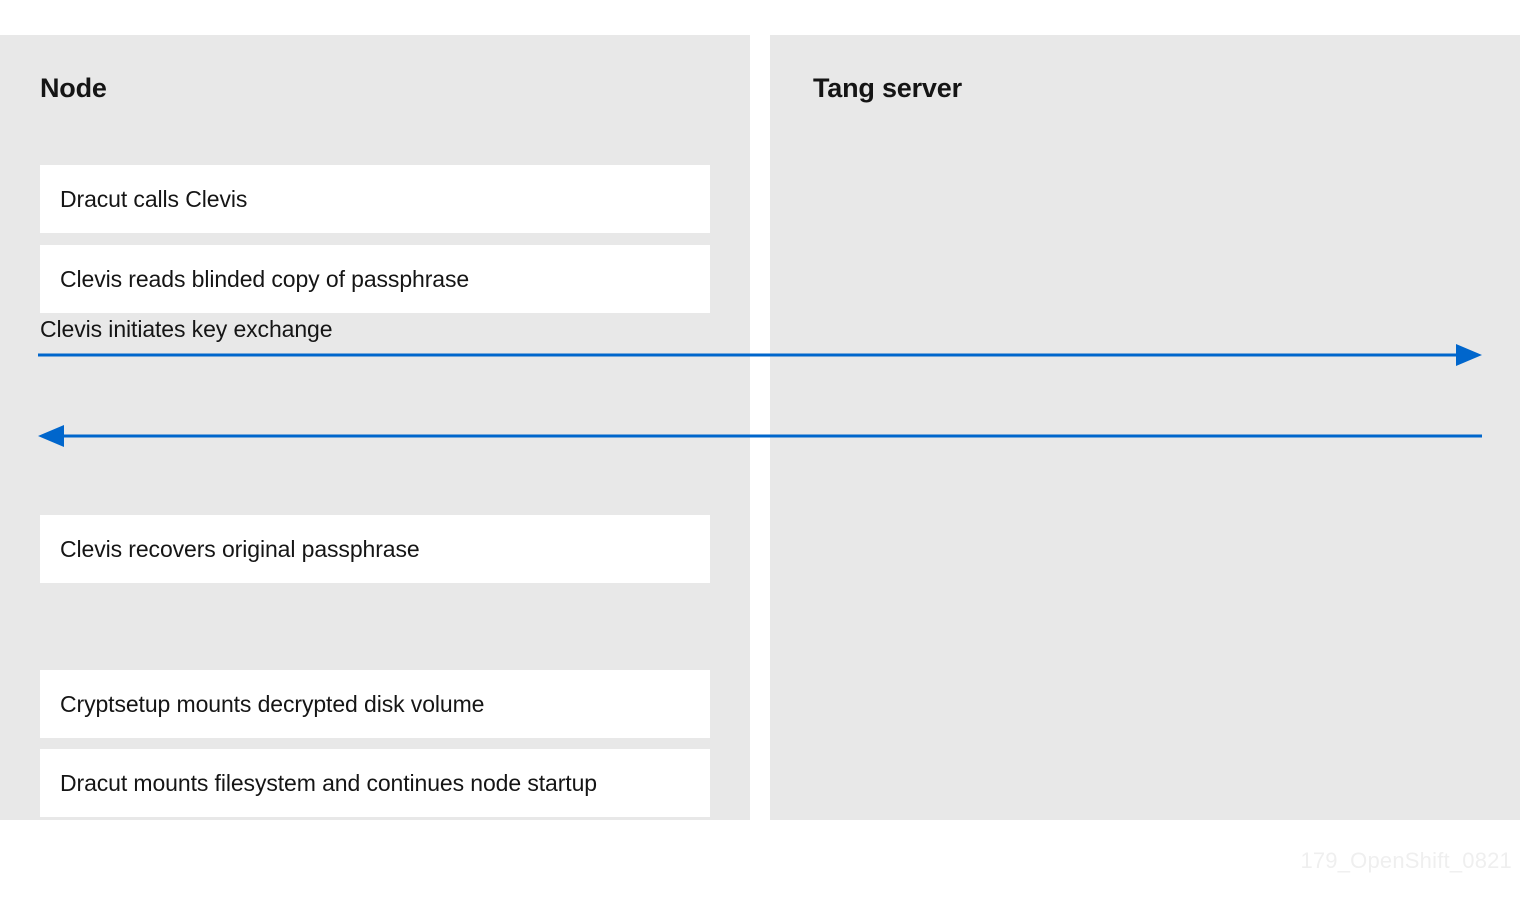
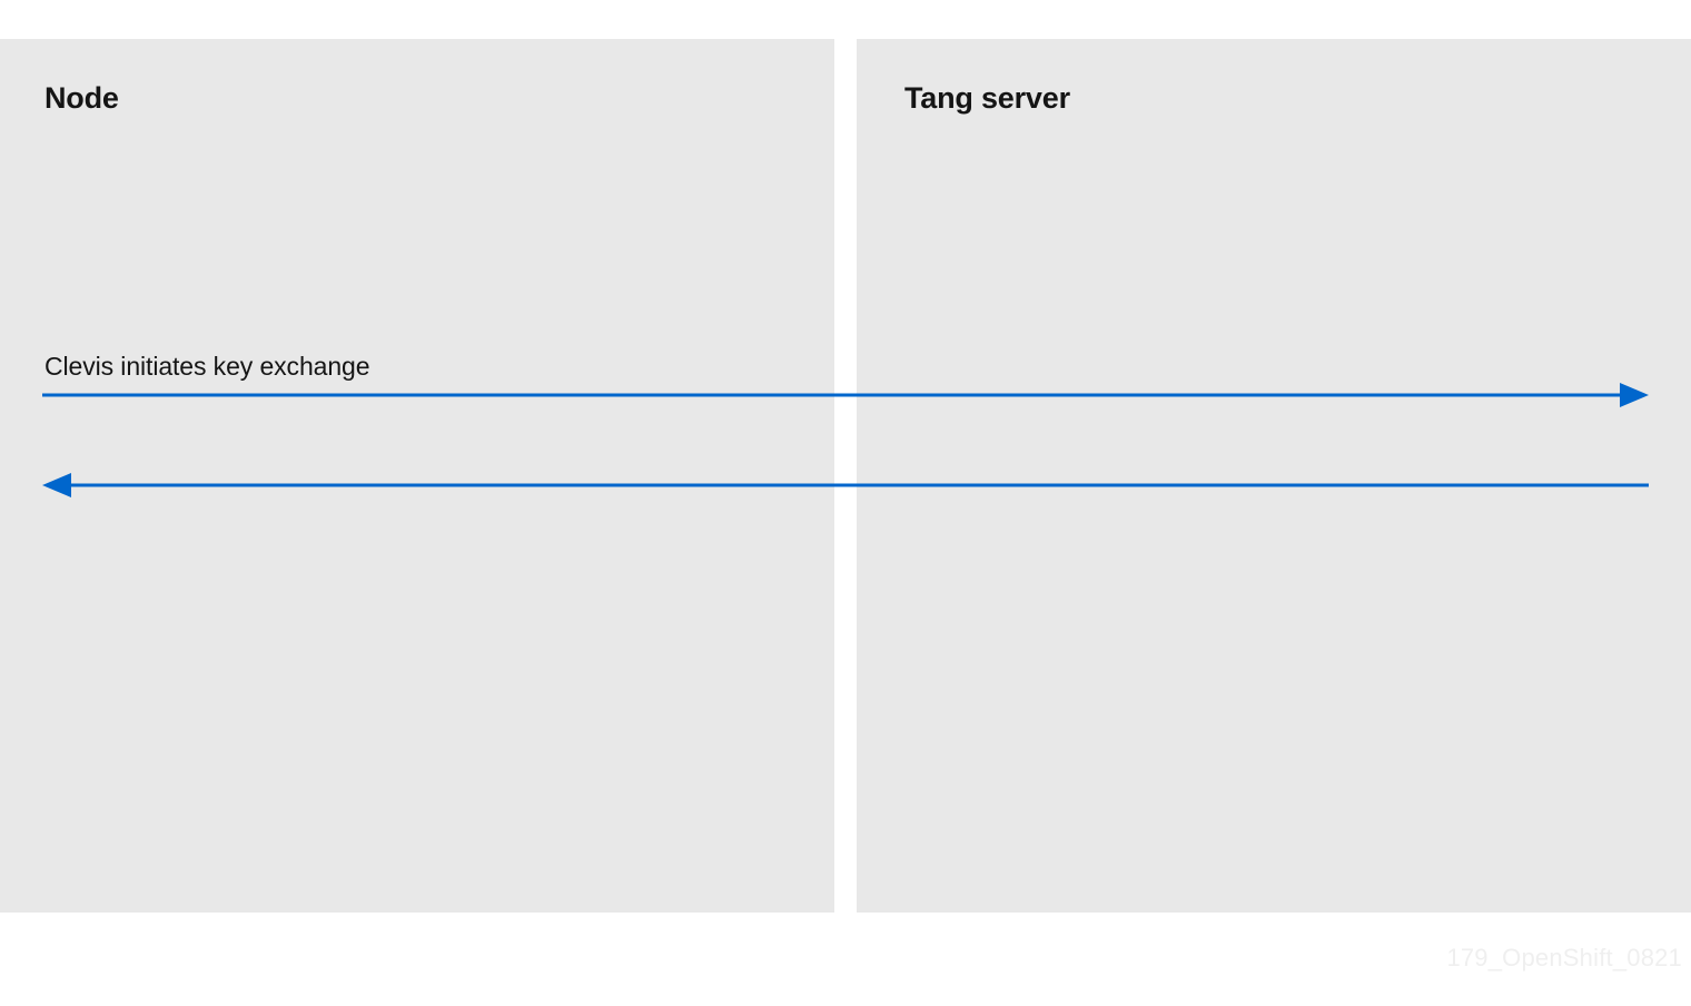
  Node
- Dracut calls Clevis
- Clevis reads blinded copy of passphrase
- Clevis recovers original passphrase
- Cryptsetup mounts decrypted disk volume
- Dracut mounts filesystem and continues node startup
  Tang server
  Clevis initiates key exchange
